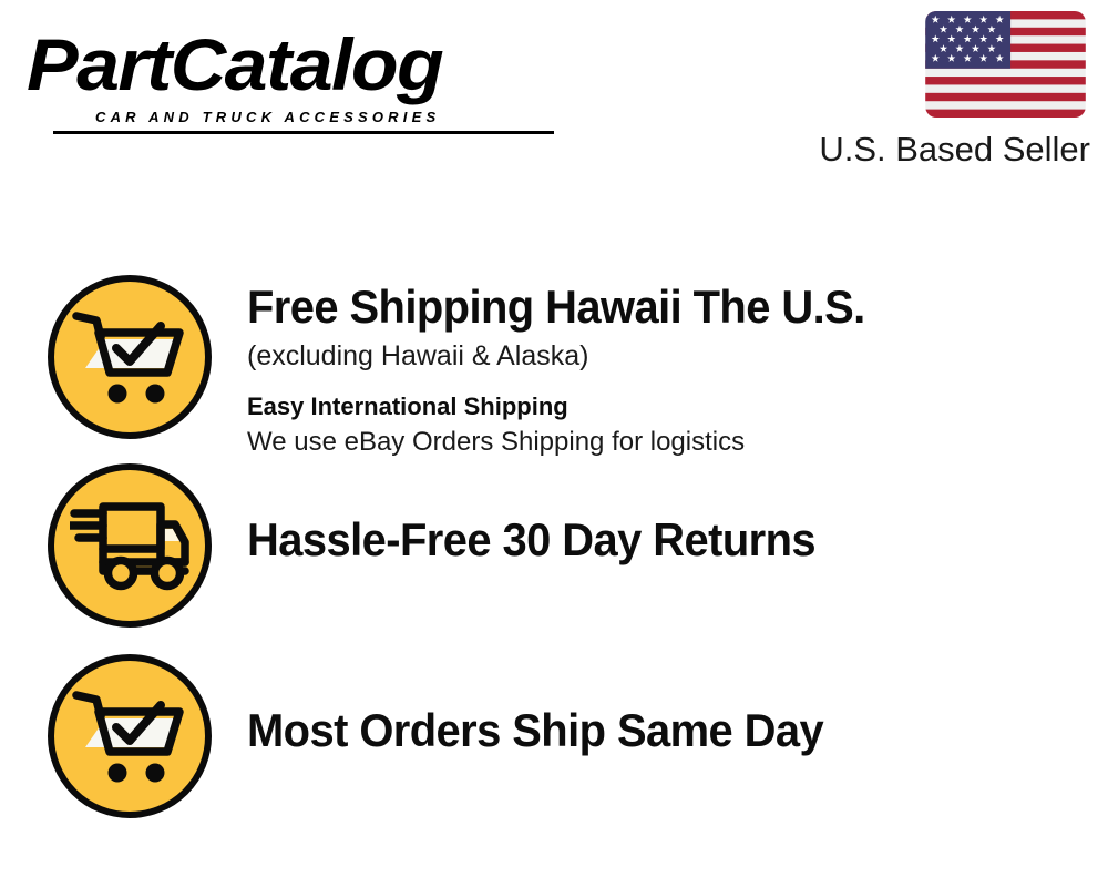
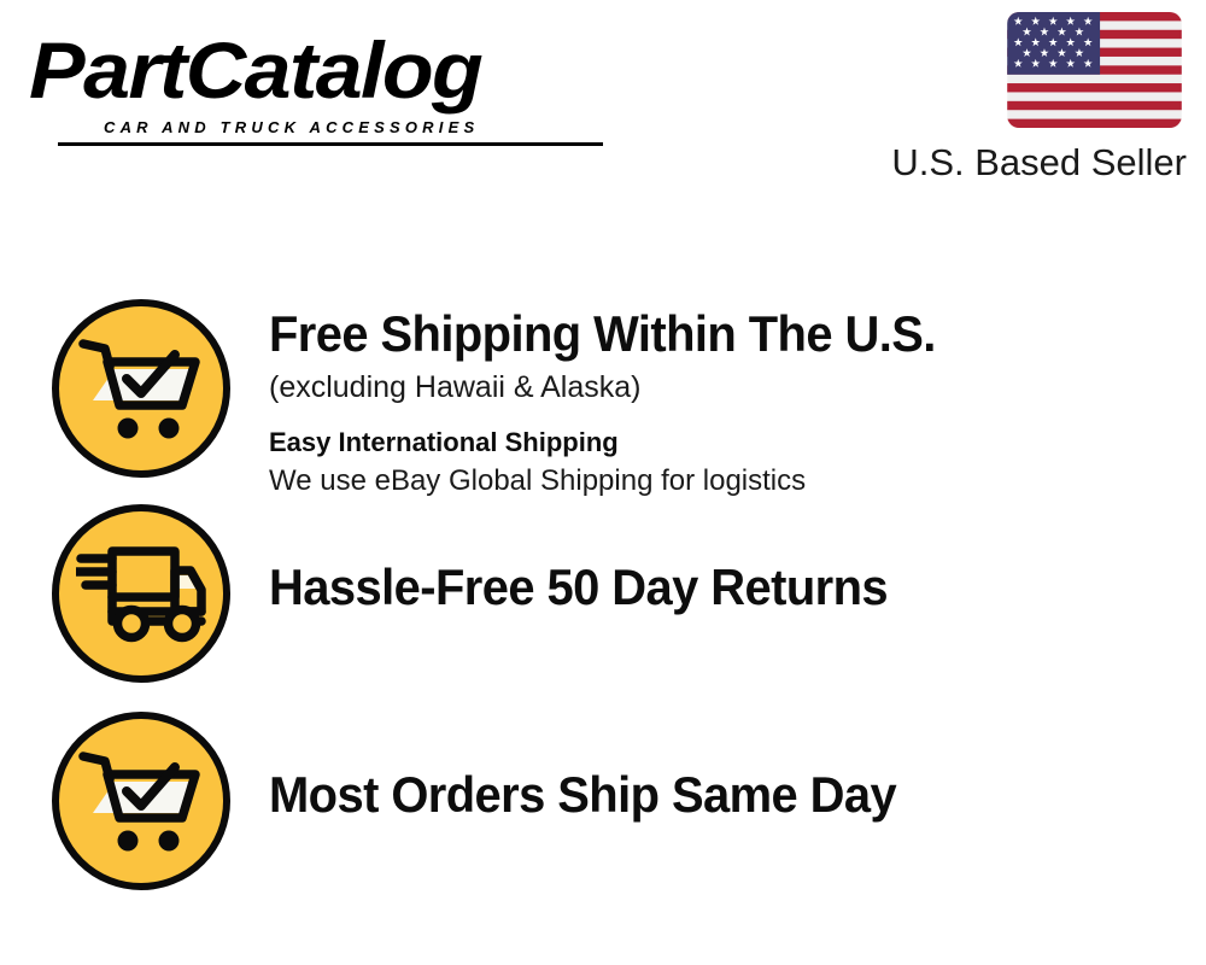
  PartCatalog
  CAR AND TRUCK ACCESSORIES
  U.S. Based Seller
- Free Shipping Hawaii The U.S.
+ Free Shipping Within The U.S.
  (excluding Hawaii & Alaska)
  Easy International Shipping
- We use eBay Orders Shipping for logistics
+ We use eBay Global Shipping for logistics
- Hassle-Free 30 Day Returns
+ Hassle-Free 50 Day Returns
  Most Orders Ship Same Day
